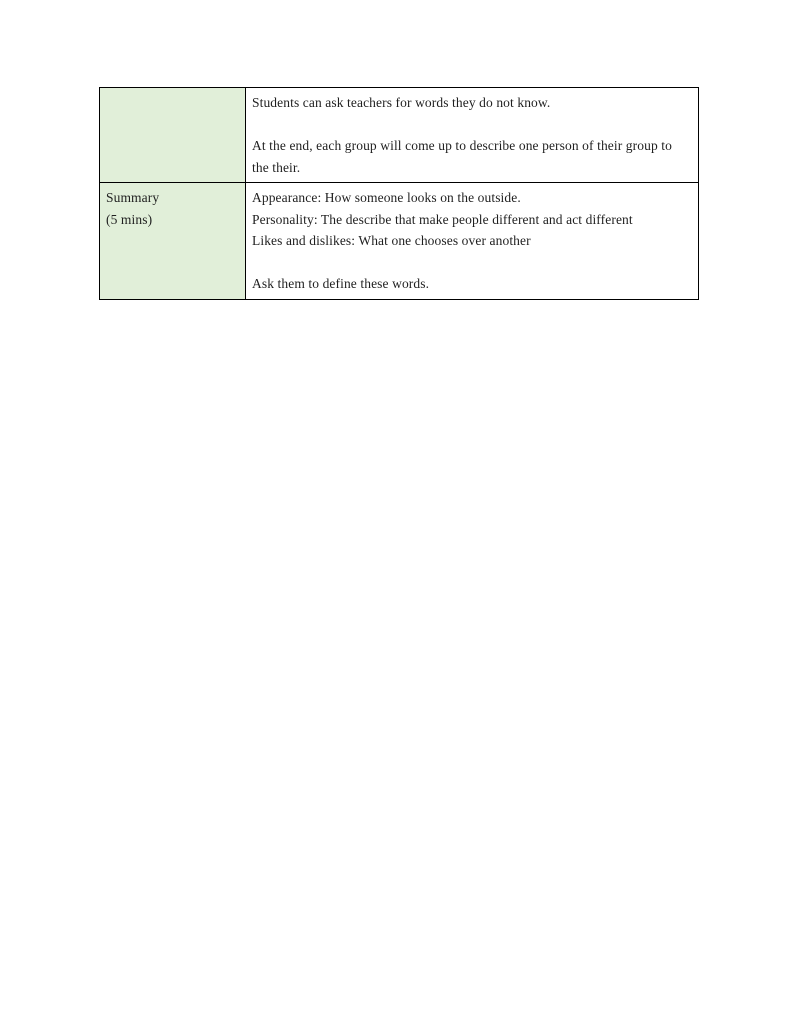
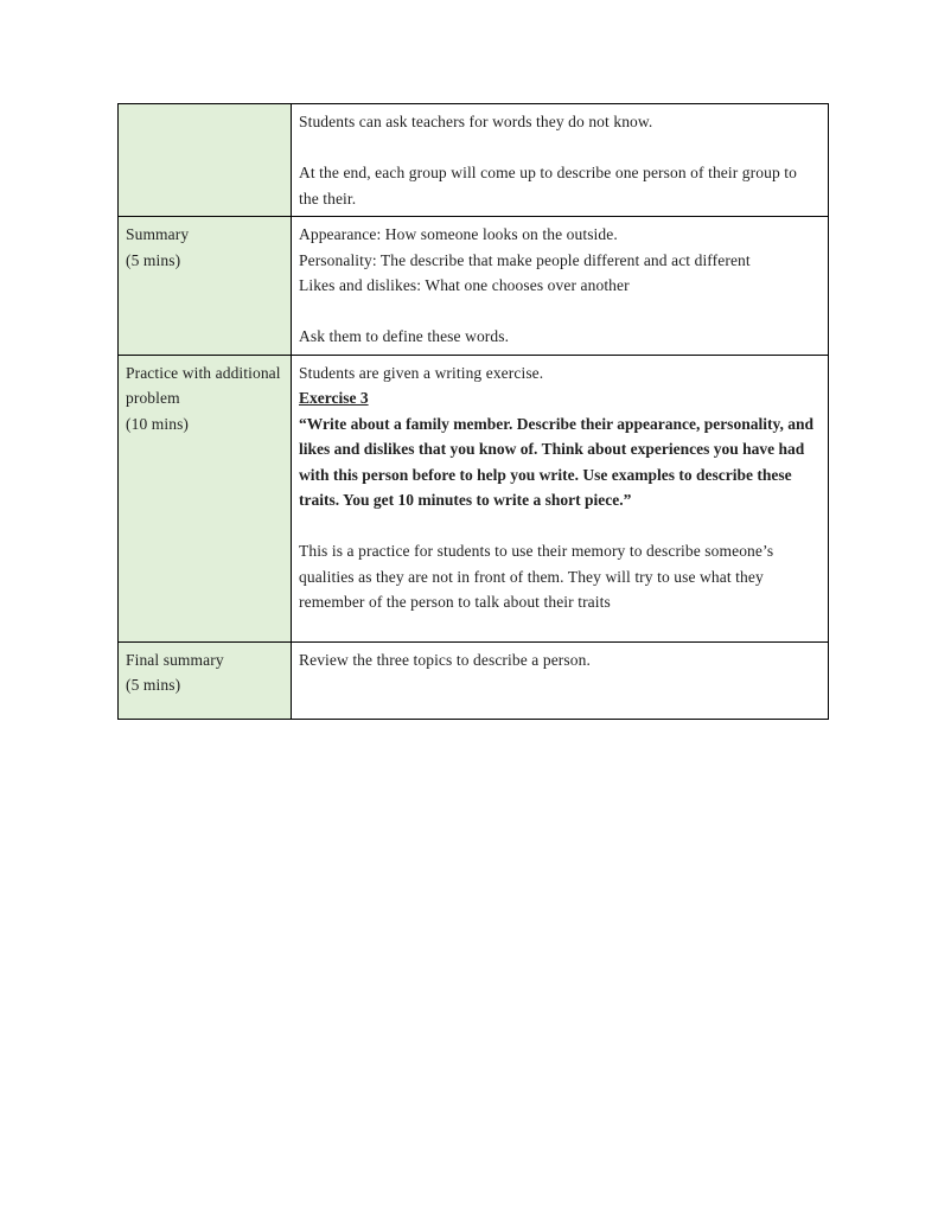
  	Students can ask teachers for words they do not know. At the end, each group will come up to describe one person of their group to the their.
  Summary (5 mins)	Appearance: How someone looks on the outside. Personality: The describe that make people different and act different Likes and dislikes: What one chooses over another Ask them to define these words.
+ Practice with additional problem (10 mins)	Students are given a writing exercise. Exercise 3 “Write about a family member. Describe their appearance, personality, and likes and dislikes that you know of. Think about experiences you have had with this person before to help you write. Use examples to describe these traits. You get 10 minutes to write a short piece.” This is a practice for students to use their memory to describe someone’s qualities as they are not in front of them. They will try to use what they remember of the person to talk about their traits
+ Final summary (5 mins)	Review the three topics to describe a person.
